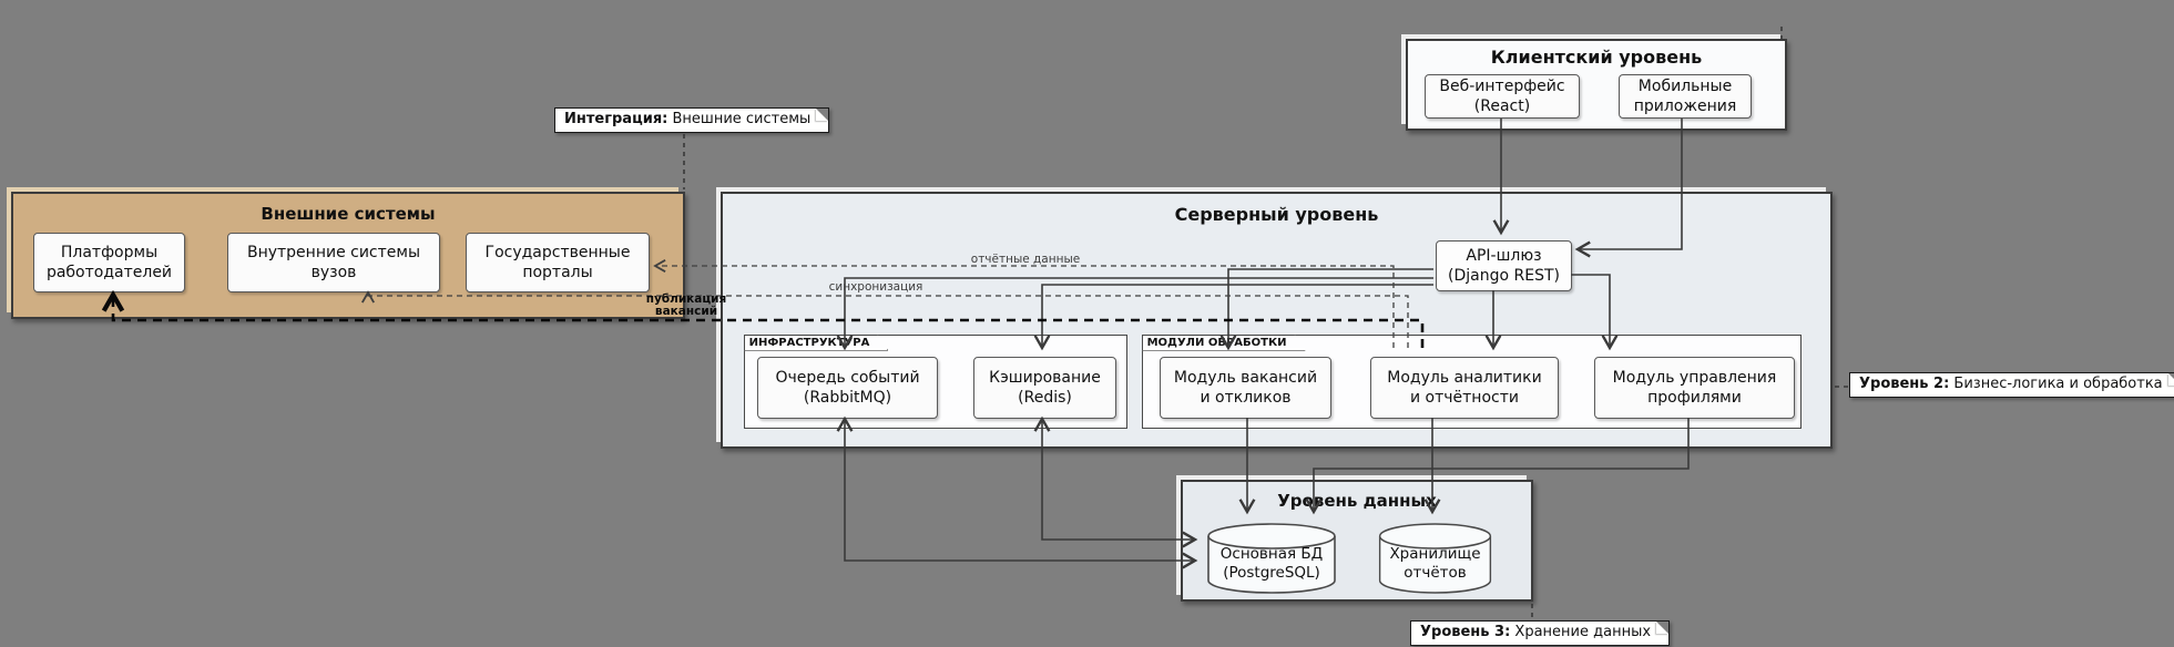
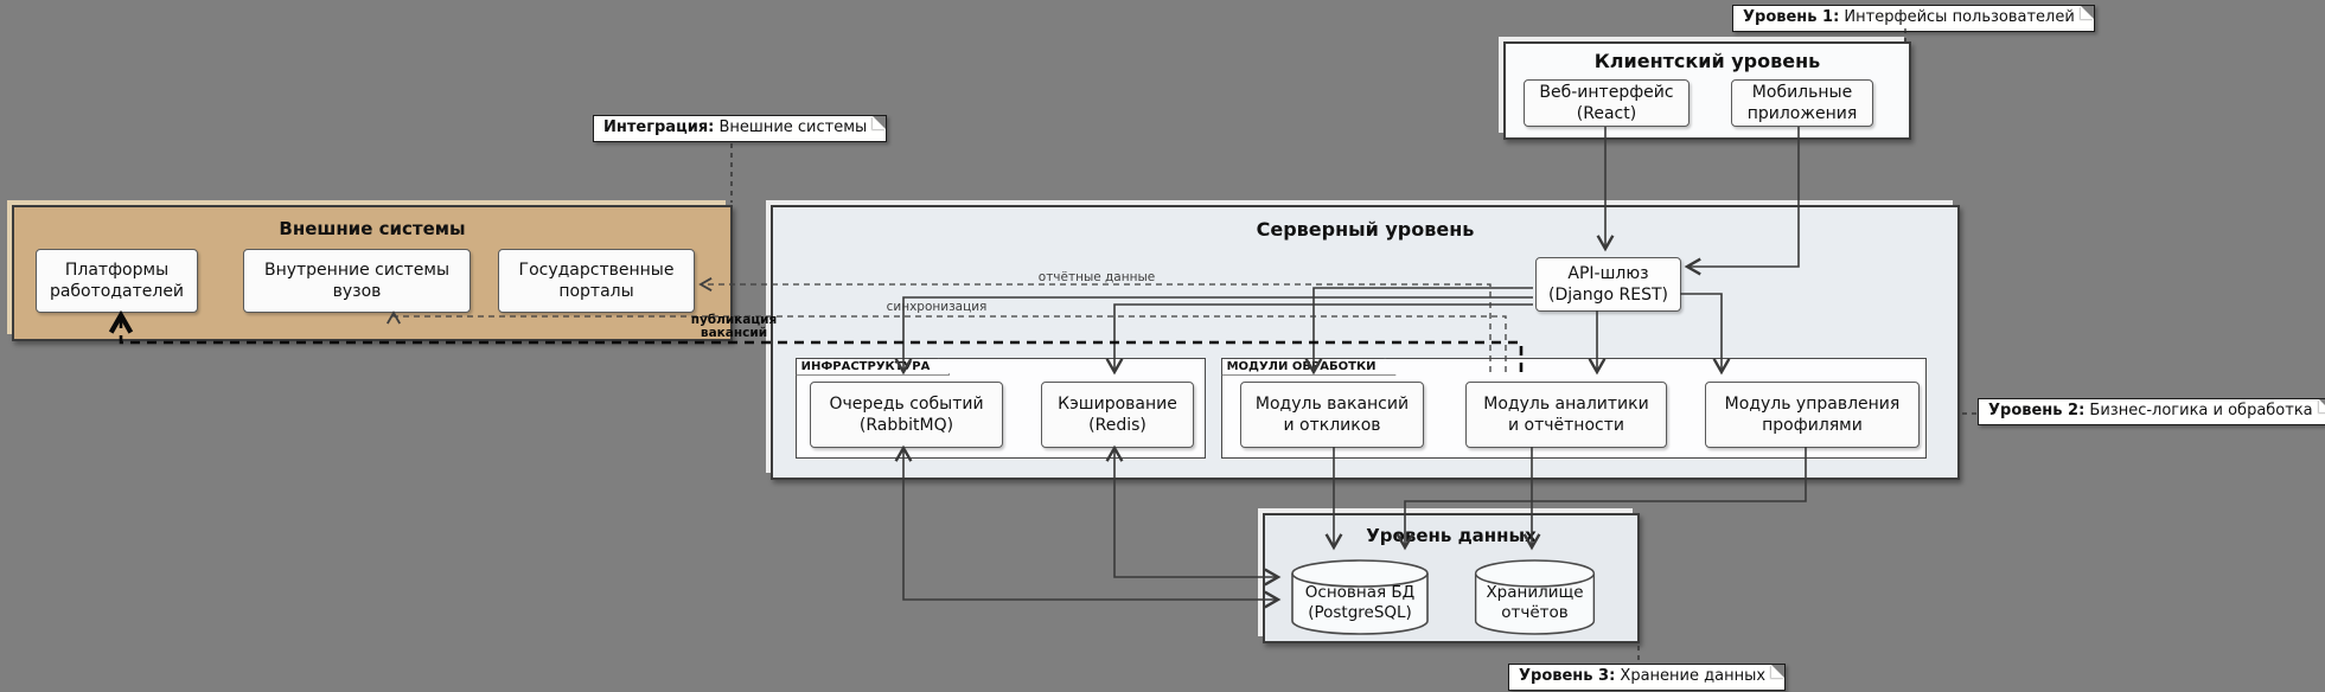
  Клиентский уровень
  Веб-интерфейс
  (React)
  Мобильные
  приложения
  Внешние системы
  Платформы
  работодателей
  Внутренние системы
  вузов
  Государственные
  порталы
  Серверный уровень
  API-шлюз
  (Django REST)
  ИНФРАСТРУКТУРА
  Очередь событий
  (RabbitMQ)
  Кэширование
  (Redis)
  МОДУЛИ ОБРАБОТКИ
  Модуль вакансий
  и откликов
  Модуль аналитики
  и отчётности
  Модуль управления
  профилями
  Уровень данных
  Основная БД
  (PostgreSQL)
  Хранилище
  отчётов
+ Уровень 1: Интерфейсы пользователей
  Интеграция: Внешние системы
  Уровень 2: Бизнес-логика и обработка
  Уровень 3: Хранение данных
  отчётные данные
  синхронизация
  публикация
  вакансий
